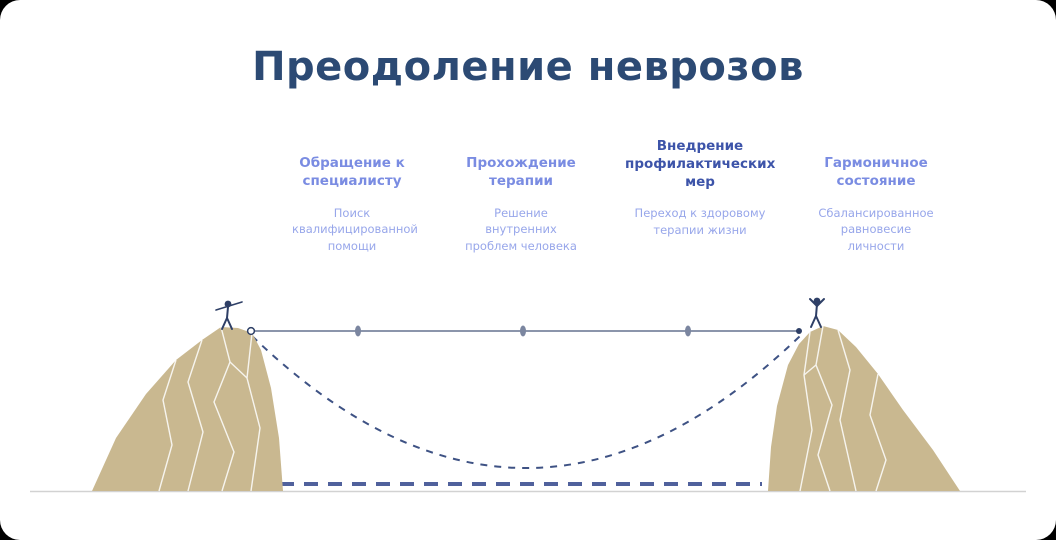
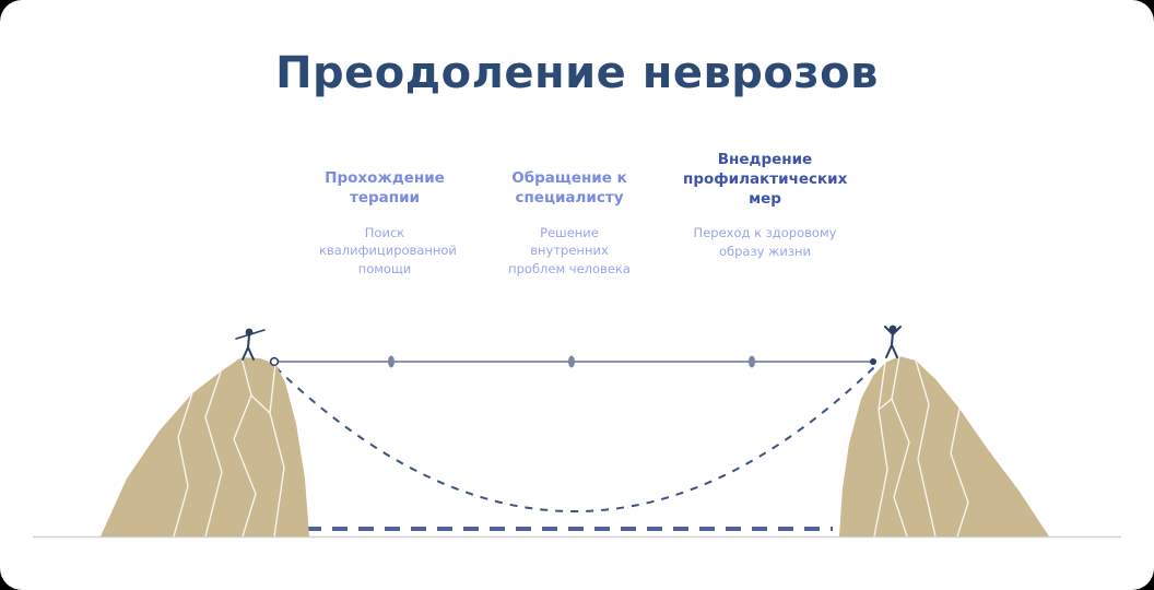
  Преодоление неврозов
- Обращение к специалисту
+ Прохождение терапии
  Поиск квалифицированно помощи
- Прохождение терапии
+ Обращение к специалисту
  Решение внутренних проблем человека
  Внедрение профилактических мер
- Переход к здоровому терапии жизни
+ Переход к здоровому образу жизни
- Гармоничное состояние
- Сбалансированное равновесие личности
